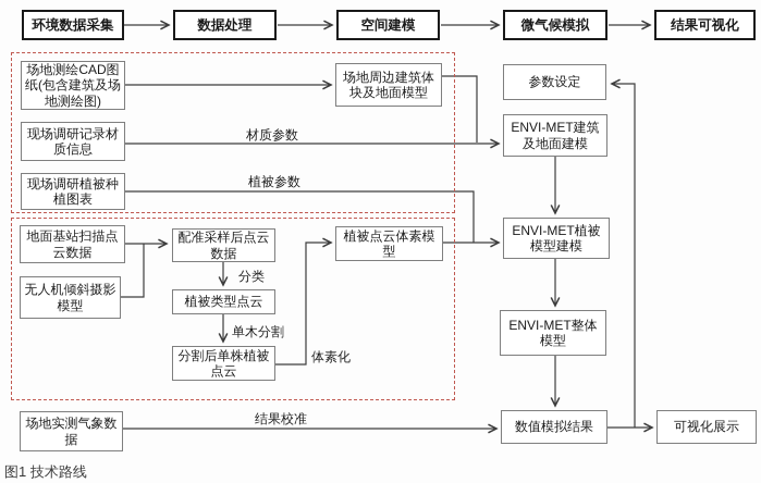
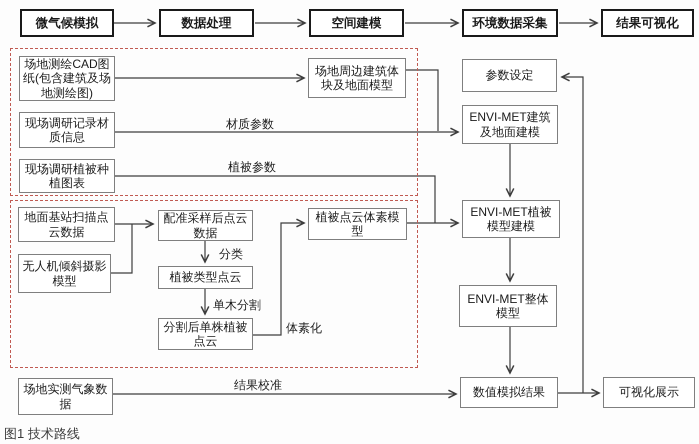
- 环境数据采集
+ 微气候模拟
  数据处理
  空间建模
- 微气候模拟
+ 环境数据采集
  结果可视化
  场地测绘CAD图纸(包含建筑及场地测绘图)
  现场调研记录材质信息
  现场调研植被种植图表
  场地周边建筑体块及地面模型
  地面基站扫描点云数据
  无人机倾斜摄影模型
  配准采样后点云数据
  植被类型点云
  分割后单株植被点云
  植被点云体素模型
  参数设定
  ENVI-MET建筑及地面建模
  ENVI-MET植被模型建模
  ENVI-MET整体模型
  数值模拟结果
  可视化展示
  场地实测气象数据
  材质参数
  植被参数
  分类
  单木分割
  体素化
  结果校准
  图1 技术路线
